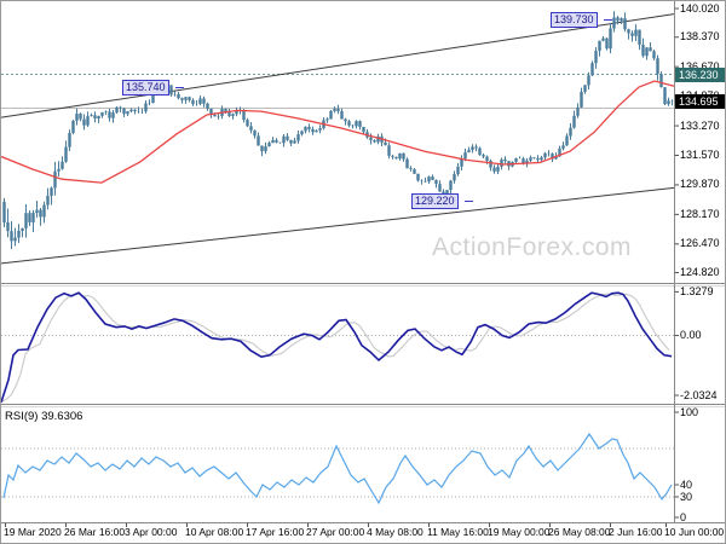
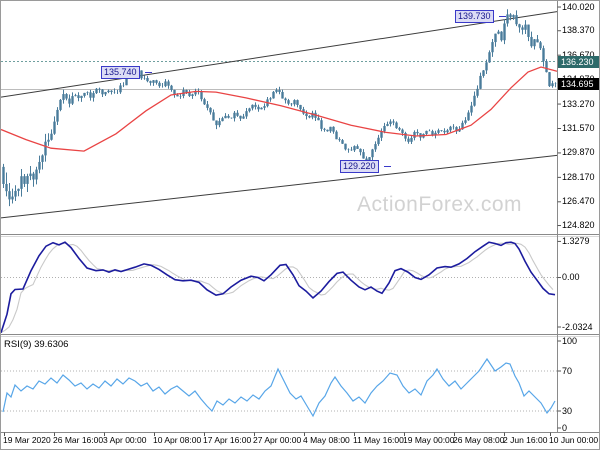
  ActionForex.com
  RSI(9) 39.6306
  140.020
  138.370
  133.270
  131.570
  129.870
  128.170
  126.470
  124.820
  1.3279
  0.00
  -2.0324
  100
- 40
+ 70
  30
  0
  136.230
  134.695
  139.730
  135.740
  129.220
  19 Mar 2020
  26 Mar 16:00
  3 Apr 00:00
  10 Apr 08:00
  17 Apr 16:00
  27 Apr 00:00
  4 May 08:00
  11 May 16:00
  19 May 00:00
  26 May 08:00
  2 Jun 16:00
  10 Jun 00:00
